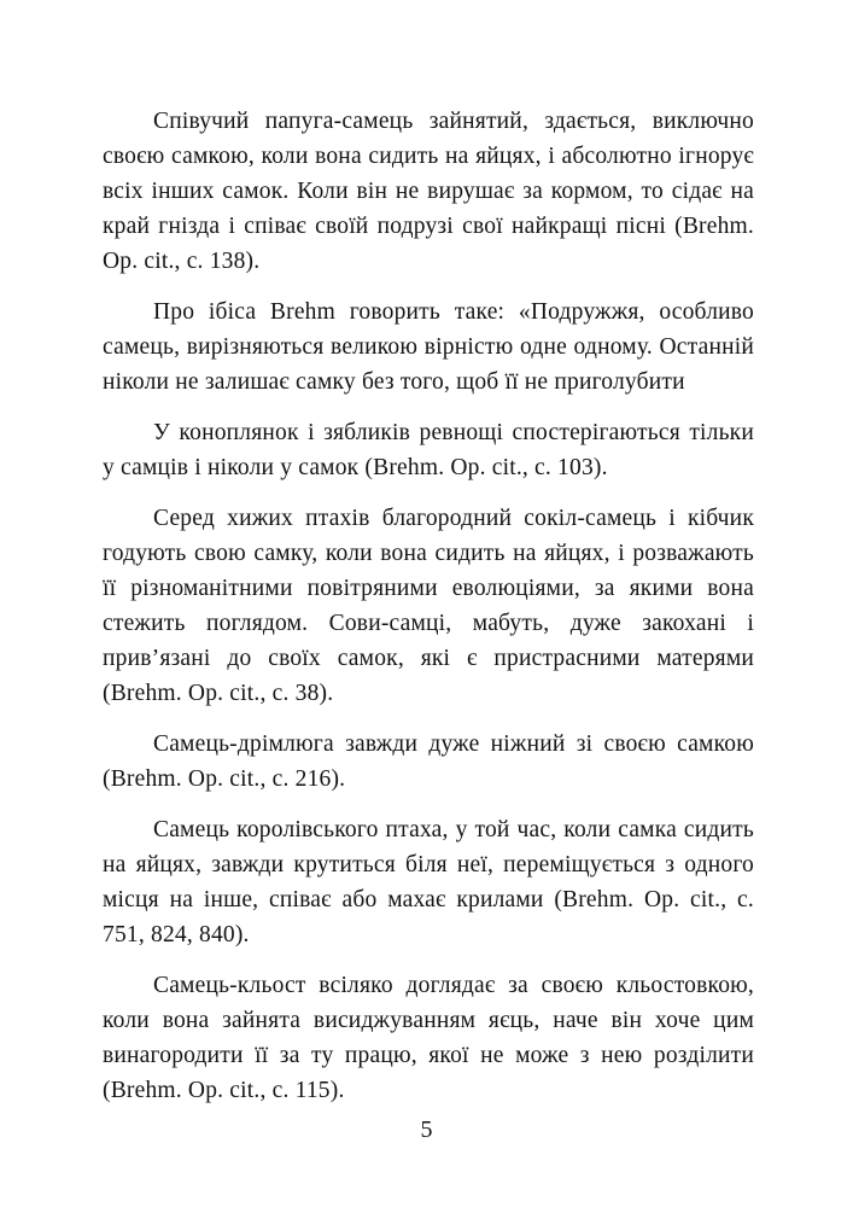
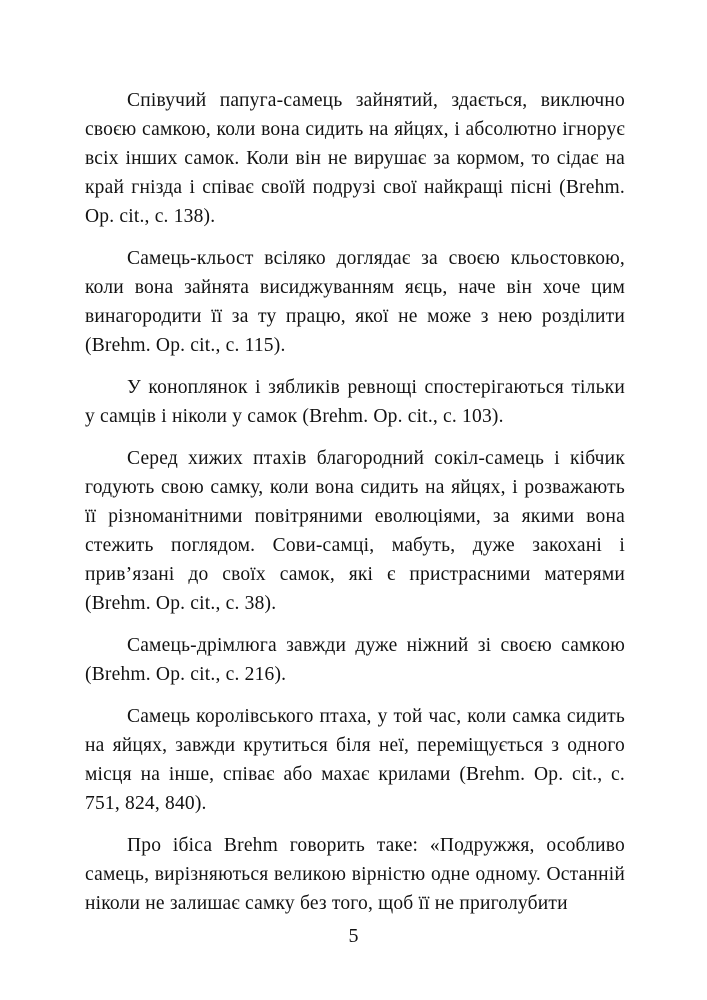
  Співучий папуга-самець зайнятий, здається, виключно своєю самкою, коли вона сидить на яйцях, і абсолютно ігнорує всіх інших самок. Коли він не вирушає за кормом, то сідає на край гнізда і співає своїй подрузі свої найкращі пісні (Brehm. Op. cit., с. 138).
- Про ібіса Brehm говорить таке: «Подружжя, особливо самець, вирізняються великою вірністю одне одному. Останній ніколи не залишає самку без того, щоб її не приголубити
+ Самець-кльост всіляко доглядає за своєю кльостовкою, коли вона зайнята висиджуванням яєць, наче він хоче цим винагородити її за ту працю, якої не може з нею розділити (Brehm. Op. cit., с. 115).
  У коноплянок і зябликів ревнощі спостерігаються тільки у самців і ніколи у самок (Brehm. Op. cit., с. 103).
  Серед хижих птахів благородний сокіл-самець і кібчик годують свою самку, коли вона сидить на яйцях, і розважають її різноманітними повітряними еволюціями, за якими вона стежить поглядом. Сови-самці, мабуть, дуже закохані і прив’язані до своїх самок, які є пристрасними матерями (Brehm. Op. cit., с. 38).
  Самець-дрімлюга завжди дуже ніжний зі своєю самкою (Brehm. Op. cit., с. 216).
  Самець королівського птаха, у той час, коли самка сидить на яйцях, завжди крутиться біля неї, переміщується з одного місця на інше, співає або махає крилами (Brehm. Op. cit., с. 751, 824, 840).
- Самець-кльост всіляко доглядає за своєю кльостовкою, коли вона зайнята висиджуванням яєць, наче він хоче цим винагородити її за ту працю, якої не може з нею розділити (Brehm. Op. cit., с. 115).
+ Про ібіса Brehm говорить таке: «Подружжя, особливо самець, вирізняються великою вірністю одне одному. Останній ніколи не залишає самку без того, щоб її не приголубити
  5
